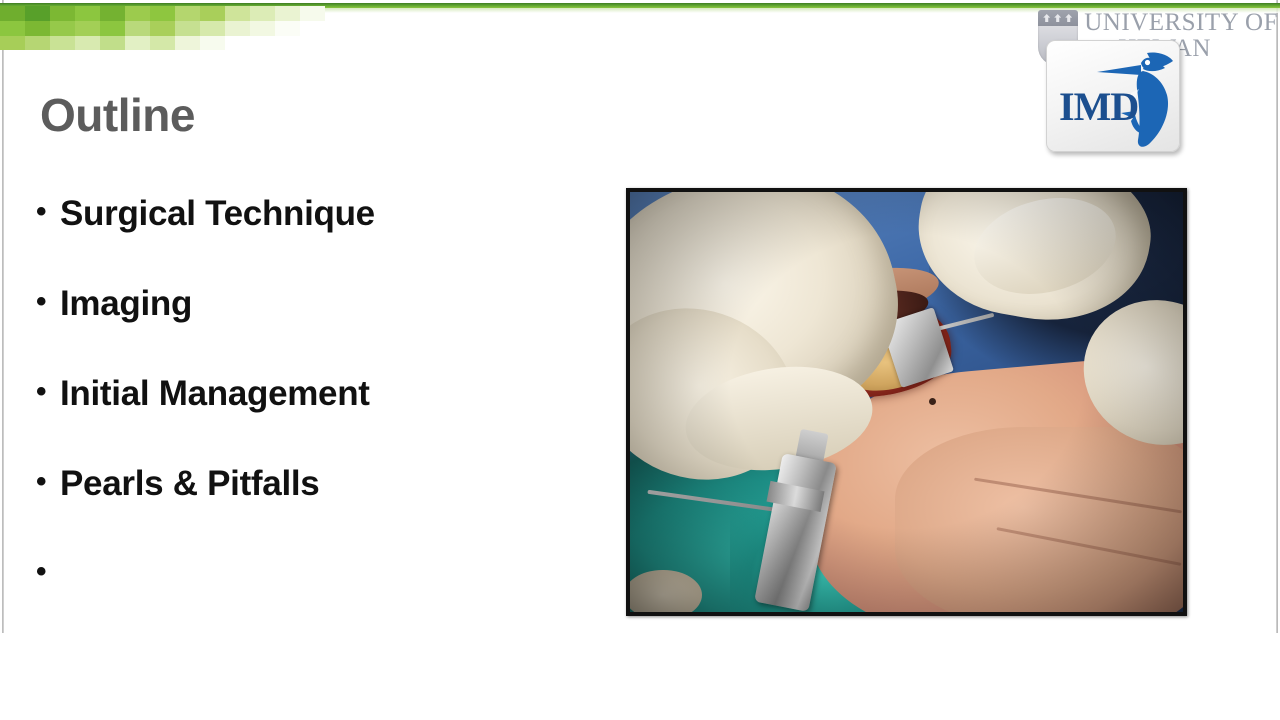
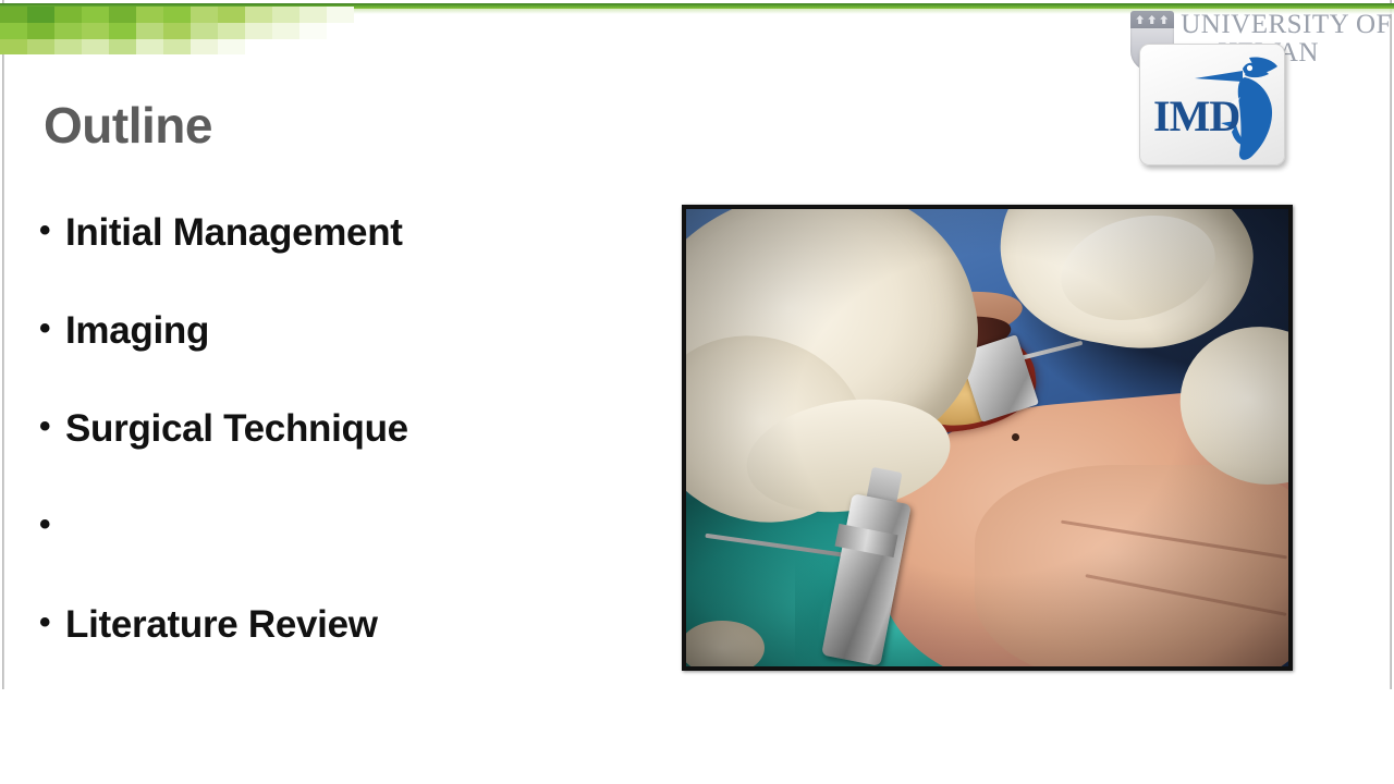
  Outline
  •
- Surgical Technique
+ Initial Management
  •
  Imaging
  •
- Initial Management
+ Surgical Technique
  •
- Pearls & Pitfalls
  •
+ Literature Review
  UNIVERSITY OF
  IMD
